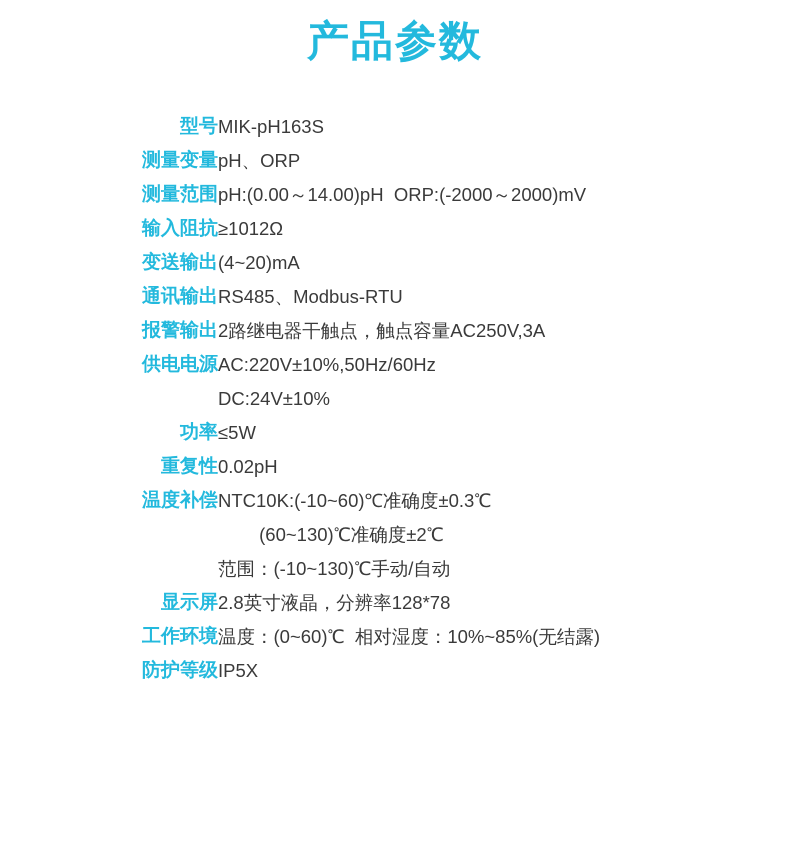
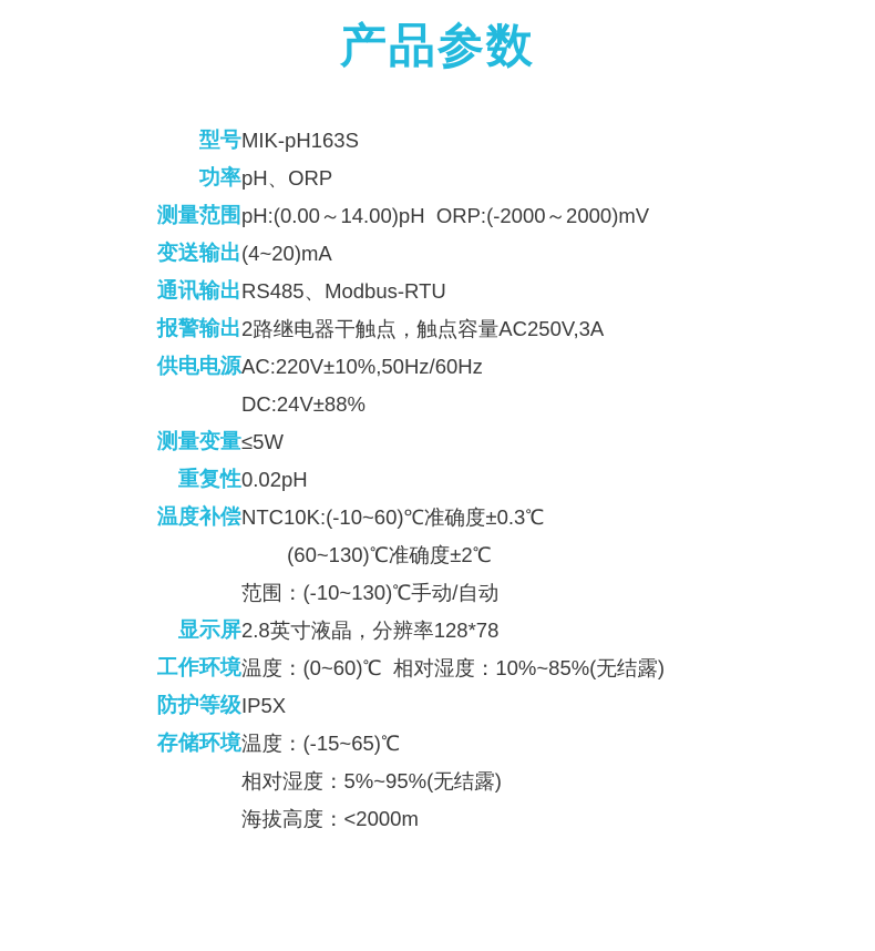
  产品参数
  型号	MIK-pH163S
- 测量变量	pH、ORP
+ 功率	pH、ORP
  测量范围	pH:(0.00～14.00)pH ORP:(-2000～2000)mV
- 输入阻抗	≥1012Ω
  变送输出	(4~20)mA
  通讯输出	RS485、Modbus-RTU
  报警输出	2路继电器干触点，触点容量AC250V,3A
- 供电电源	AC:220V±10%,50Hz/60HzDC:24V±10%
+ 供电电源	AC:220V±10%,50Hz/60HzDC:24V±88%
- 功率	≤5W
+ 测量变量	≤5W
  重复性	0.02pH
  温度补偿	NTC10K:(-10~60)℃准确度±0.3℃ (60~130)℃准确度±2℃范围：(-10~130)℃手动/自动
  显示屏	2.8英寸液晶，分辨率128*78
  工作环境	温度：(0~60)℃ 相对湿度：10%~85%(无结露)
  防护等级	IP5X
+ 存储环境	温度：(-15~65)℃相对湿度：5%~95%(无结露)海拔高度：<2000m
